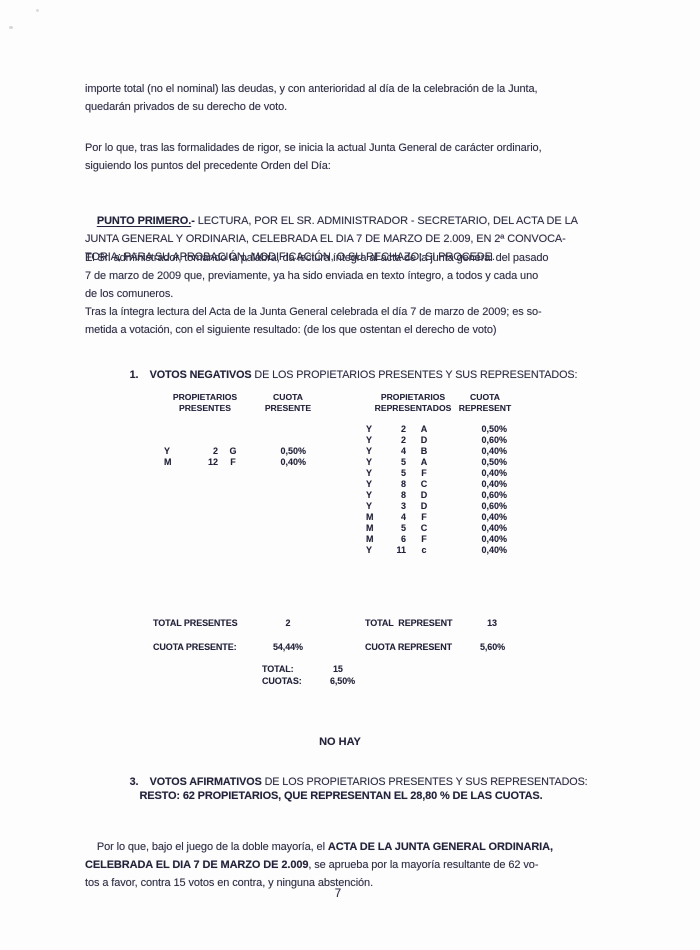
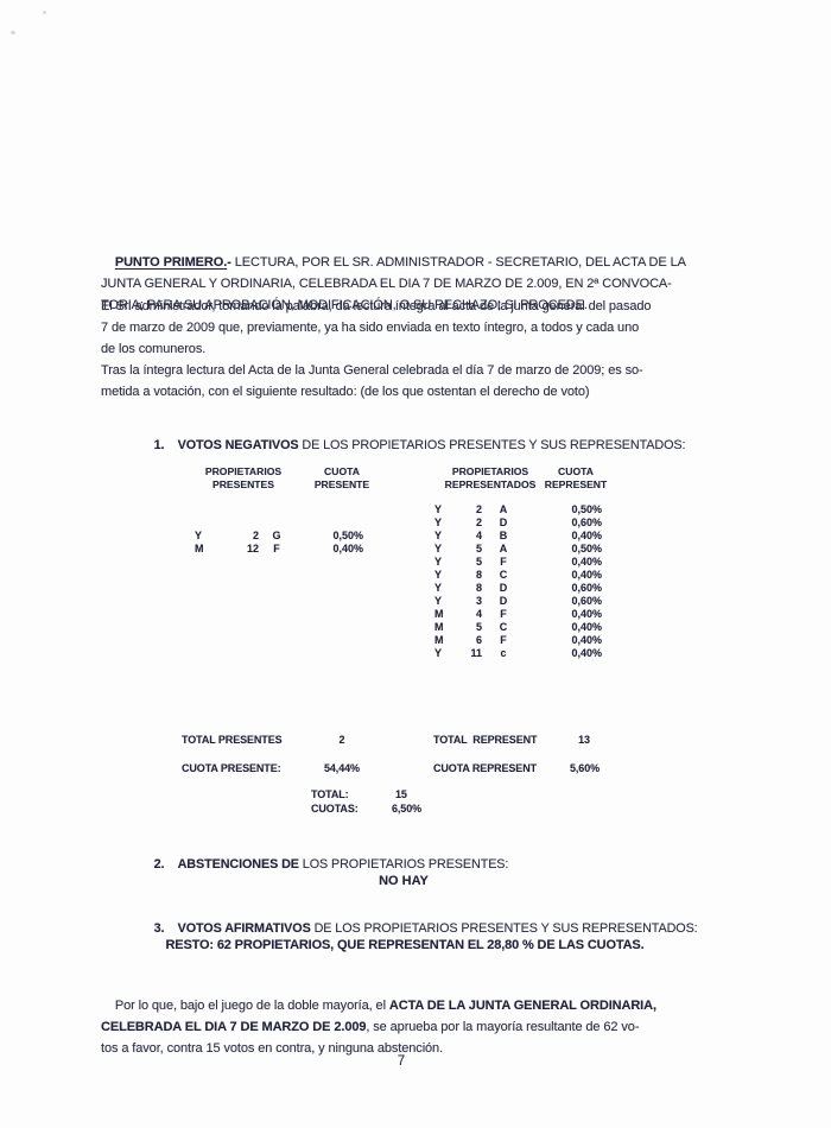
- importe total (no el nominal) las deudas, y con anterioridad al día de la celebración de la Junta,
- quedarán privados de su derecho de voto.
- Por lo que, tras las formalidades de rigor, se inicia la actual Junta General de carácter ordinario,
- siguiendo los puntos del precedente Orden del Día:
  PUNTO PRIMERO.- LECTURA, POR EL SR. ADMINISTRADOR - SECRETARIO, DEL ACTA DE LA
  JUNTA GENERAL Y ORDINARIA, CELEBRADA EL DIA 7 DE MARZO DE 2.009, EN 2ª CONVOCA-
  TORIA; PARA SU APROBACIÓN, MODIFICACIÓN, O SU RECHAZO; SI PROCEDE.
  El Sr. administrador, tomando la palabra, da lectura íntegra al acta de la junta general del pasado
  7 de marzo de 2009 que, previamente, ya ha sido enviada en texto íntegro, a todos y cada uno
  de los comuneros.
  Tras la íntegra lectura del Acta de la Junta General celebrada el día 7 de marzo de 2009; es so-
  metida a votación, con el siguiente resultado: (de los que ostentan el derecho de voto)
  1. VOTOS NEGATIVOS DE LOS PROPIETARIOS PRESENTES Y SUS REPRESENTADOS:
  PROPIETARIOS
  PRESENTES
  CUOTA
  PRESENTE
  PROPIETARIOS
  REPRESENTADOS
  CUOTA
  REPRESENT
  Y
  2
  G
  0,50%
  M
  12
  F
  0,40%
  Y
  2
  A
  0,50%
  Y
  2
  D
  0,60%
  Y
  4
  B
  0,40%
  Y
  5
  A
  0,50%
  Y
  5
  F
  0,40%
  Y
  8
  C
  0,40%
  Y
  8
  D
  0,60%
  Y
  3
  D
  0,60%
  M
  4
  F
  0,40%
  M
  5
  C
  0,40%
  M
  6
  F
  0,40%
  Y
  11
  c
  0,40%
  TOTAL PRESENTES
  2
  TOTAL REPRESENT
  13
  CUOTA PRESENTE:
  54,44%
  CUOTA REPRESENT
  5,60%
  TOTAL:
  15
  CUOTAS:
  6,50%
+ 2. ABSTENCIONES DE LOS PROPIETARIOS PRESENTES:
  NO HAY
  3. VOTOS AFIRMATIVOS DE LOS PROPIETARIOS PRESENTES Y SUS REPRESENTADOS:
  RESTO: 62 PROPIETARIOS, QUE REPRESENTAN EL 28,80 % DE LAS CUOTAS.
  Por lo que, bajo el juego de la doble mayoría, el ACTA DE LA JUNTA GENERAL ORDINARIA,
  CELEBRADA EL DIA 7 DE MARZO DE 2.009, se aprueba por la mayoría resultante de 62 vo-
  tos a favor, contra 15 votos en contra, y ninguna abstención.
  7
